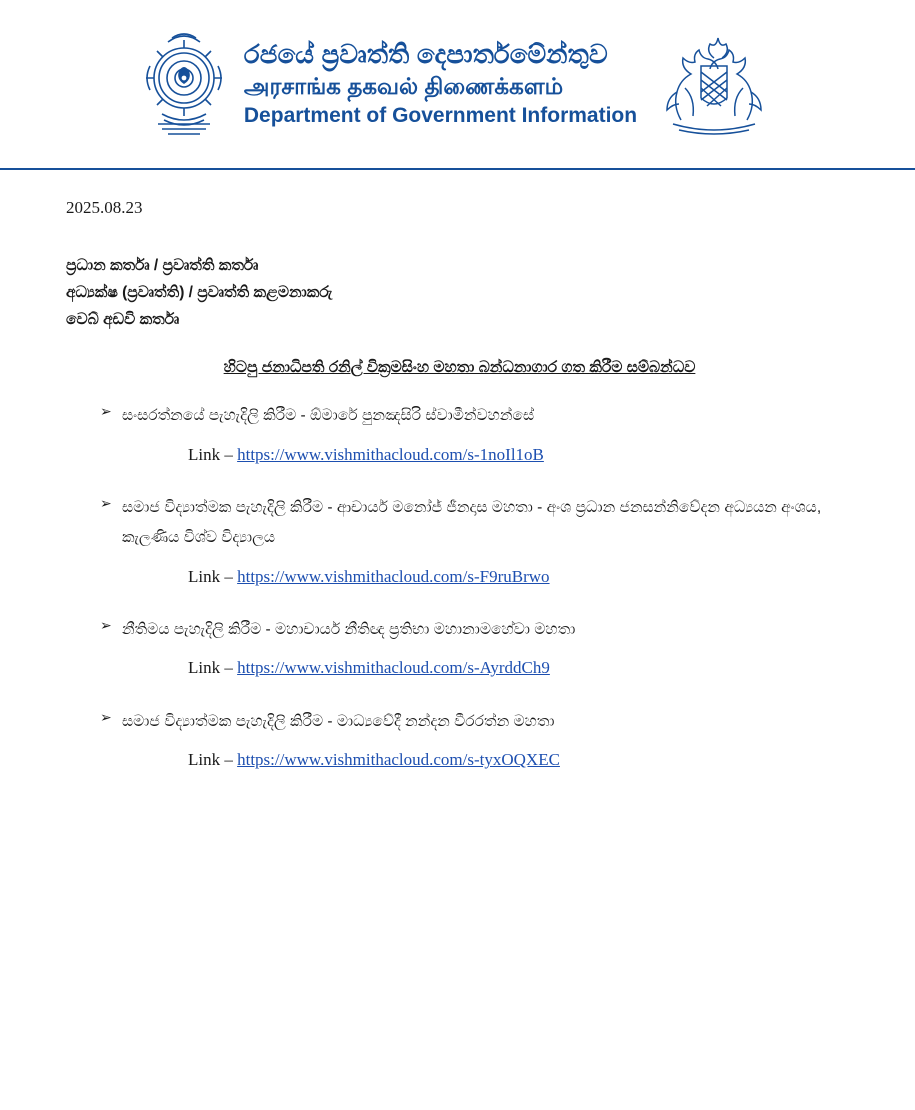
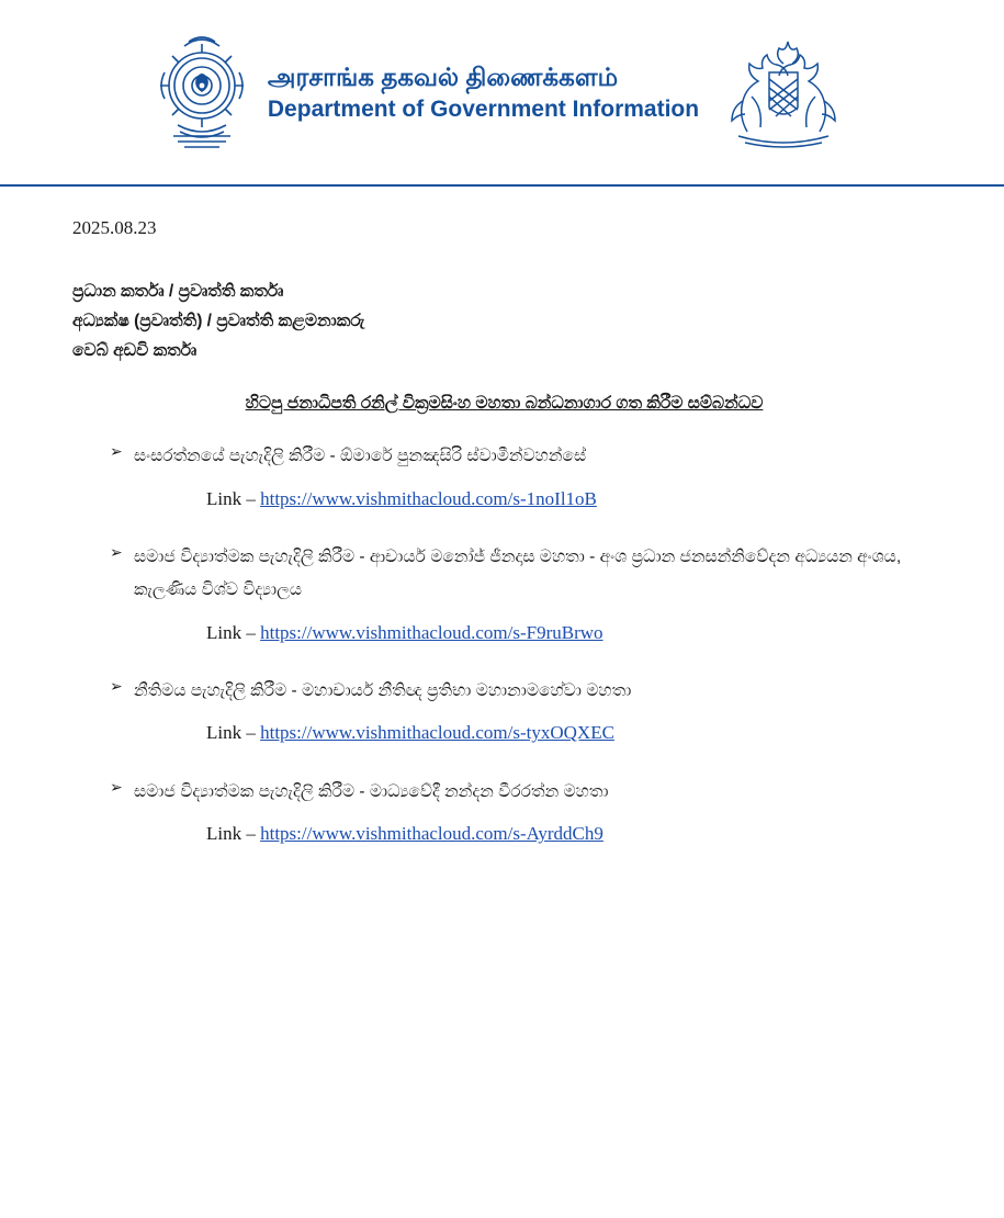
- රජයේ ප්‍රවෘත්ති දෙපාර්තමේන්තුව
  அரசாங்க தகவல் திணைக்களம்
  Department of Government Information
  2025.08.23
  ප්‍රධාන කර්තෘ / ප්‍රවෘත්ති කර්තෘ
  අධ්‍යක්ෂ (ප්‍රවෘත්ති) / ප්‍රවෘත්ති කළමනාකරු
  වෙබ් අඩවි කර්තෘ
  හිටපු ජනාධිපති රනිල් වික්‍රමසිංහ මහතා බන්ධනාගාර ගත කිරීම සම්බන්ධව
  ➢
  සංසරත්නයේ පැහැදිලි කිරීම - ඕමාරේ පුනඤසිරි ස්වාමීන්වහන්සේ
  Link – https://www.vishmithacloud.com/s-1noIl1oB
  ➢
  සමාජ විද්‍යාත්මක පැහැදිලි කිරීම - ආචාර්ය මනෝජ් ජීනදාස මහතා - අංශ ප්‍රධාන ජනසන්නිවේදන අධ්‍යයන අංශය, කැලණිය විශ්ව විද්‍යාලය
  Link – https://www.vishmithacloud.com/s-F9ruBrwo
  ➢
  නීතිමය පැහැදිලි කිරීම - මහාචාර්ය නීතිඥ ප්‍රතිභා මහානාමහේවා මහතා
- Link – https://www.vishmithacloud.com/s-AyrddCh9
+ Link – https://www.vishmithacloud.com/s-tyxOQXEC
  ➢
  සමාජ විද්‍යාත්මක පැහැදිලි කිරීම - මාධ්‍යවේදී නන්දන වීරරත්න මහතා
- Link – https://www.vishmithacloud.com/s-tyxOQXEC
+ Link – https://www.vishmithacloud.com/s-AyrddCh9
